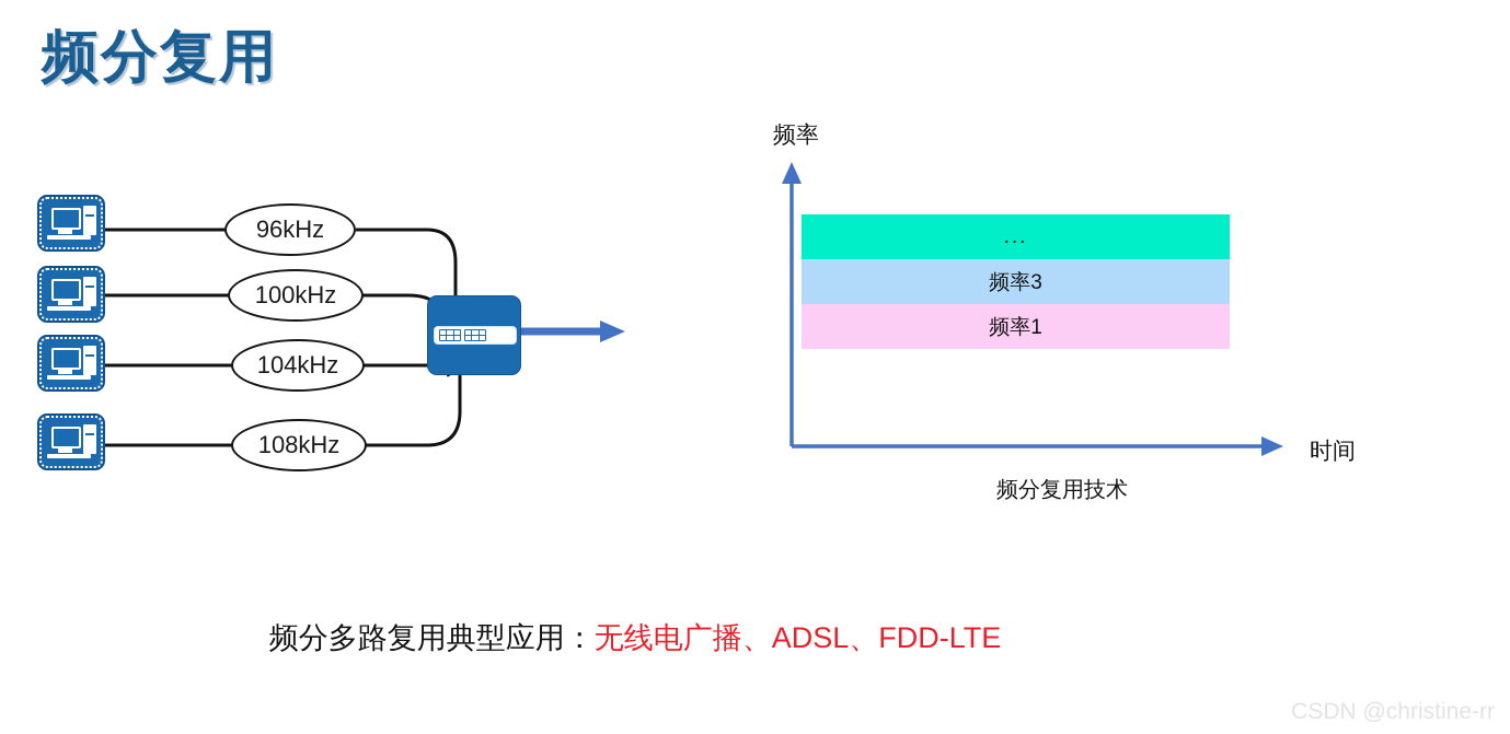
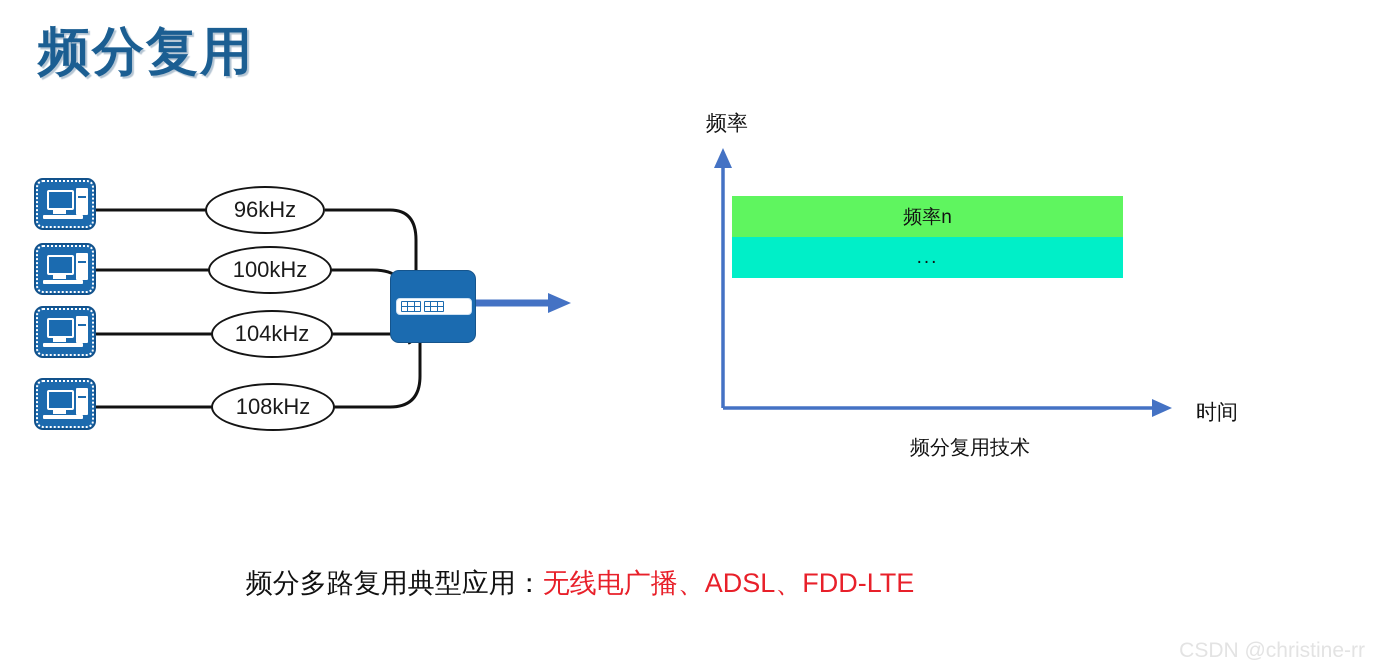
  频分复用
  96kHz
  100kHz
  104kHz
  108kHz
  频率
  时间
+ 频率n
  ...
- 频率3
- 频率1
  频分复用技术
  频分多路复用典型应用：无线电广播、ADSL、FDD-LTE
  CSDN @christine-rr
